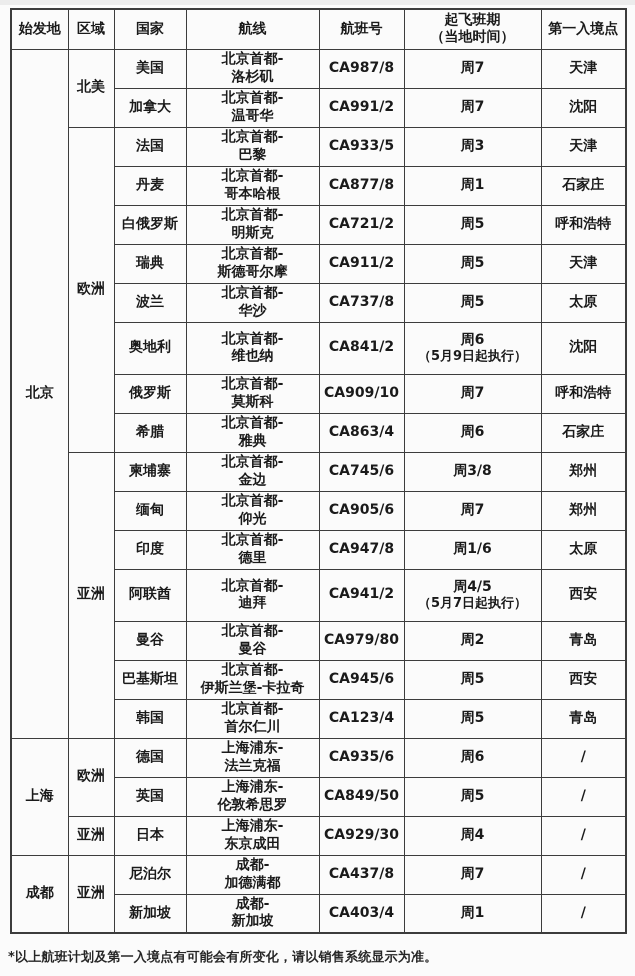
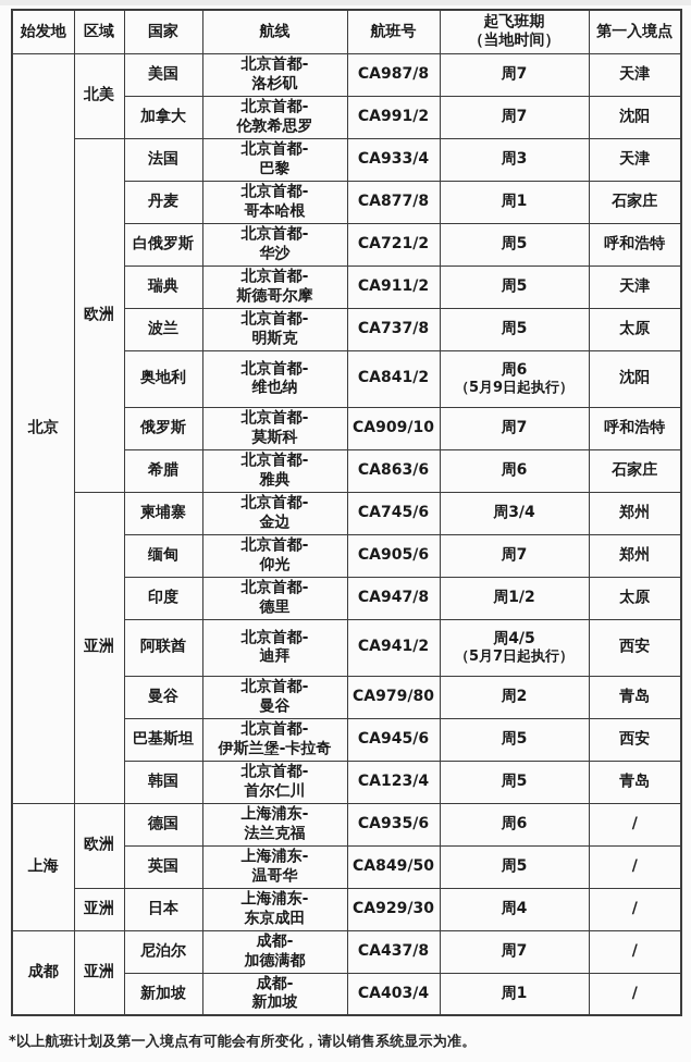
  始发地	区域	国家	航线	航班号	起飞班期（当地时间）	第一入境点
  北京	北美	美国	北京首都-洛杉矶	CA987/8	周7	天津
- 加拿大	北京首都-温哥华	CA991/2	周7	沈阳
+ 加拿大	北京首都-伦敦希思罗	CA991/2	周7	沈阳
- 欧洲	法国	北京首都-巴黎	CA933/5	周3	天津
+ 欧洲	法国	北京首都-巴黎	CA933/4	周3	天津
  丹麦	北京首都-哥本哈根	CA877/8	周1	石家庄
- 白俄罗斯	北京首都-明斯克	CA721/2	周5	呼和浩特
+ 白俄罗斯	北京首都-华沙	CA721/2	周5	呼和浩特
  瑞典	北京首都-斯德哥尔摩	CA911/2	周5	天津
- 波兰	北京首都-华沙	CA737/8	周5	太原
+ 波兰	北京首都-明斯克	CA737/8	周5	太原
  奥地利	北京首都-维也纳	CA841/2	周6（5月9日起执行）	沈阳
  俄罗斯	北京首都-莫斯科	CA909/10	周7	呼和浩特
- 希腊	北京首都-雅典	CA863/4	周6	石家庄
+ 希腊	北京首都-雅典	CA863/6	周6	石家庄
- 亚洲	柬埔寨	北京首都-金边	CA745/6	周3/8	郑州
+ 亚洲	柬埔寨	北京首都-金边	CA745/6	周3/4	郑州
  缅甸	北京首都-仰光	CA905/6	周7	郑州
- 印度	北京首都-德里	CA947/8	周1/6	太原
+ 印度	北京首都-德里	CA947/8	周1/2	太原
  阿联酋	北京首都-迪拜	CA941/2	周4/5（5月7日起执行）	西安
  曼谷	北京首都-曼谷	CA979/80	周2	青岛
  巴基斯坦	北京首都-伊斯兰堡-卡拉奇	CA945/6	周5	西安
  韩国	北京首都-首尔仁川	CA123/4	周5	青岛
  上海	欧洲	德国	上海浦东-法兰克福	CA935/6	周6	/
- 英国	上海浦东-伦敦希思罗	CA849/50	周5	/
+ 英国	上海浦东-温哥华	CA849/50	周5	/
  亚洲	日本	上海浦东-东京成田	CA929/30	周4	/
  成都	亚洲	尼泊尔	成都-加德满都	CA437/8	周7	/
  新加坡	成都-新加坡	CA403/4	周1	/
  *以上航班计划及第一入境点有可能会有所变化，请以销售系统显示为准。
